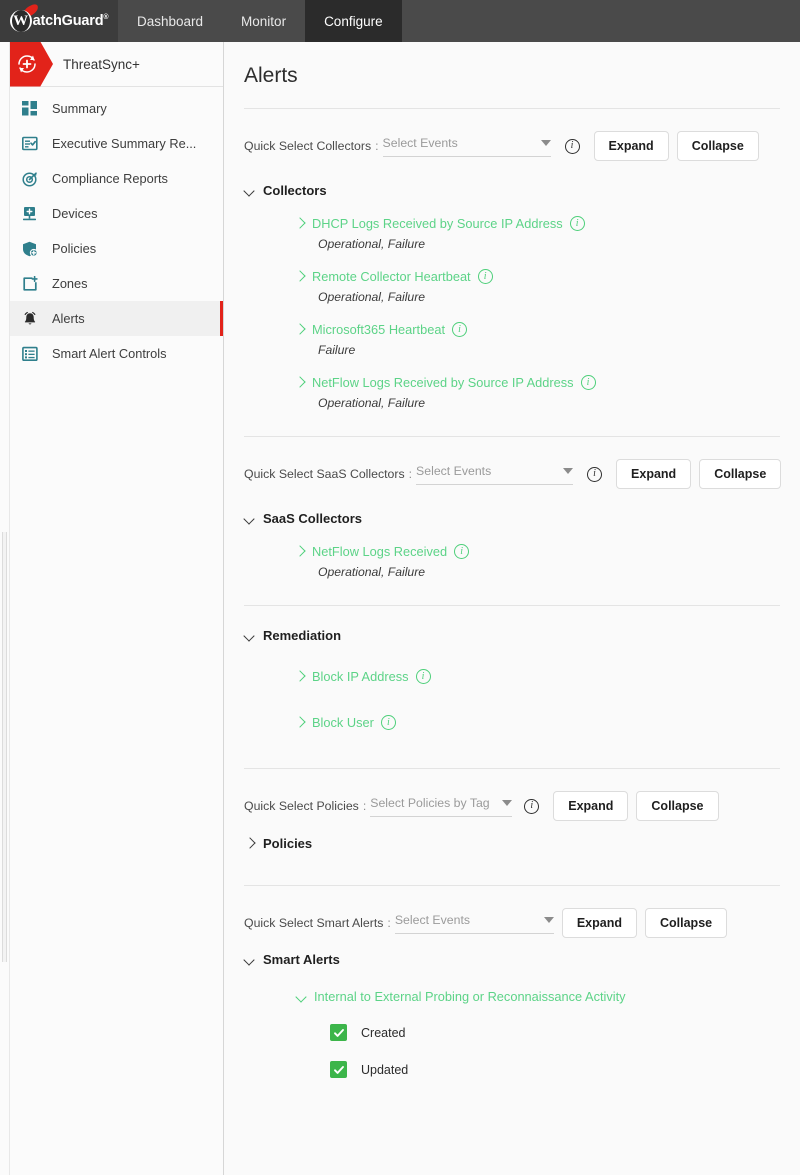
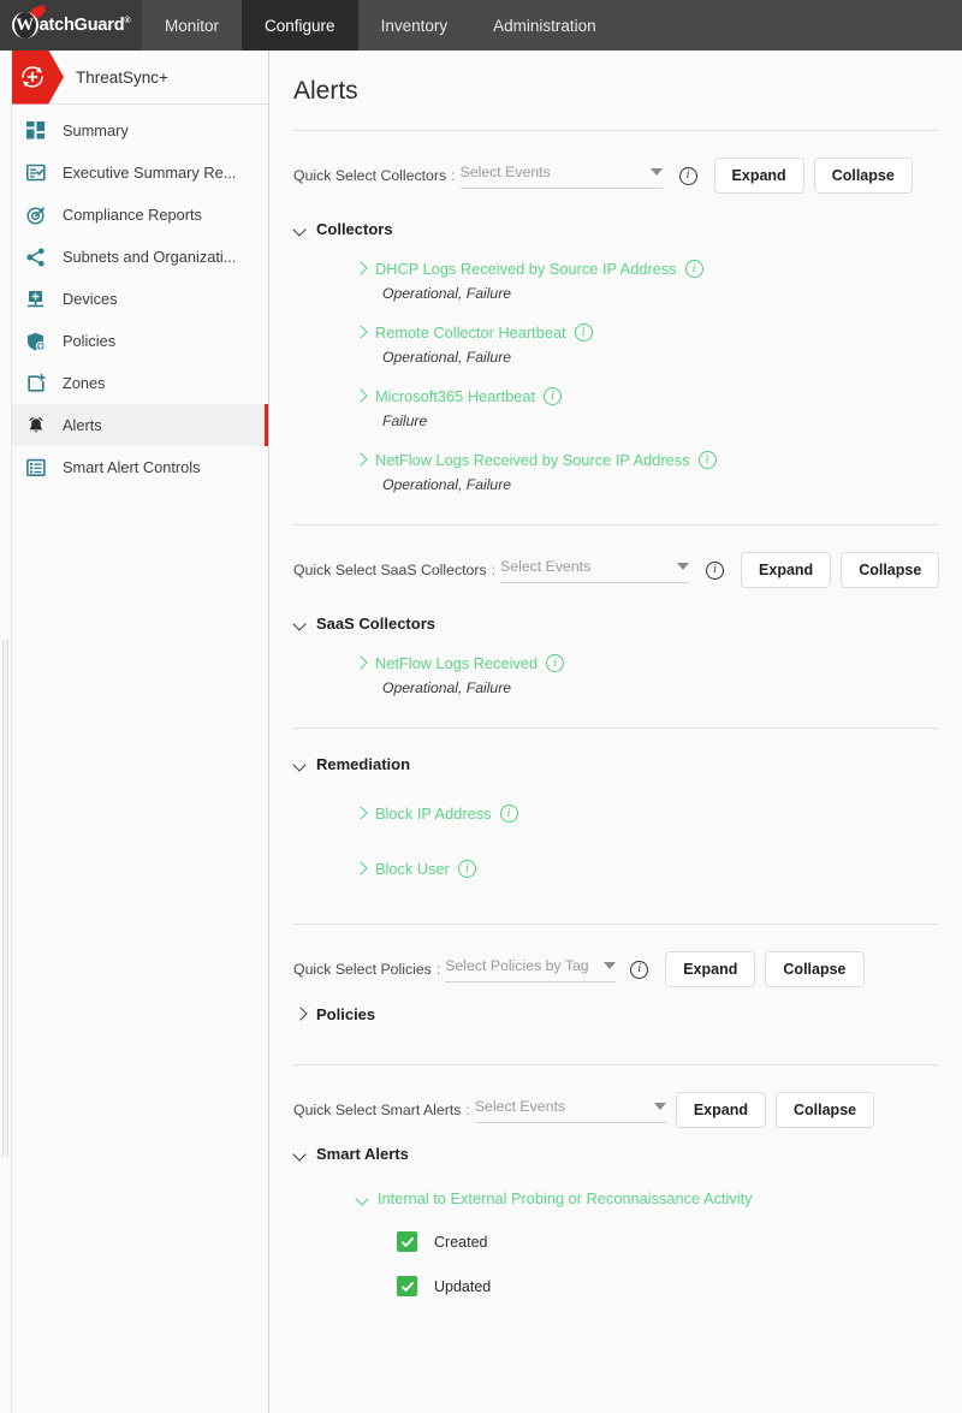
  W
  atchGuard
- Dashboard
  Monitor
  Configure
+ Inventory
+ Administration
  ThreatSync+
  Summary
  Executive Summary Re...
  Compliance Reports
+ Subnets and Organizati...
  Devices
  Policies
  Zones
  Alerts
  Smart Alert Controls
  Alerts
  Quick Select Collectors
  :
  Select Events
  i
  Expand
  Collapse
  Collectors
  DHCP Logs Received by Source IP Address
  i
  Operational, Failure
  Remote Collector Heartbeat
  i
  Operational, Failure
  Microsoft365 Heartbeat
  i
  Failure
  NetFlow Logs Received by Source IP Address
  i
  Operational, Failure
  Quick Select SaaS Collectors
  :
  Select Events
  i
  Expand
  Collapse
  SaaS Collectors
  NetFlow Logs Received
  i
  Operational, Failure
  Remediation
  Block IP Address
  i
  Block User
  i
  Quick Select Policies
  :
  Select Policies by Tag
  i
  Expand
  Collapse
  Policies
  Quick Select Smart Alerts
  :
  Select Events
  Expand
  Collapse
  Smart Alerts
  Internal to External Probing or Reconnaissance Activity
  Created
  Updated
